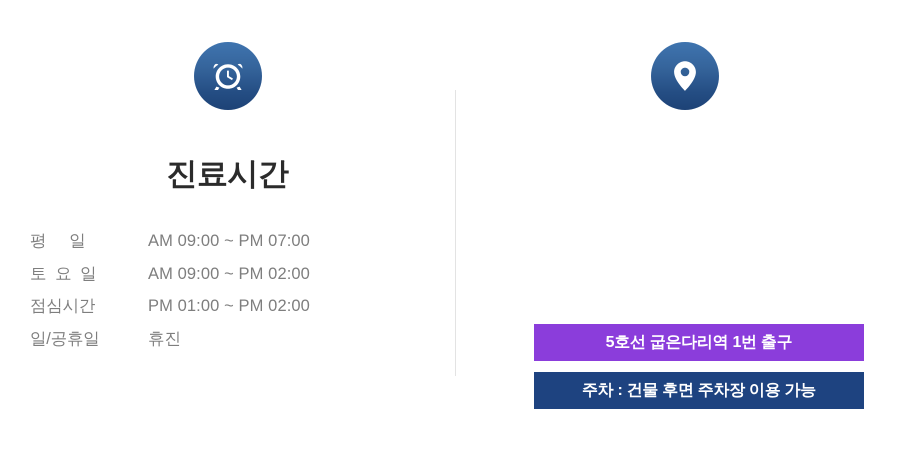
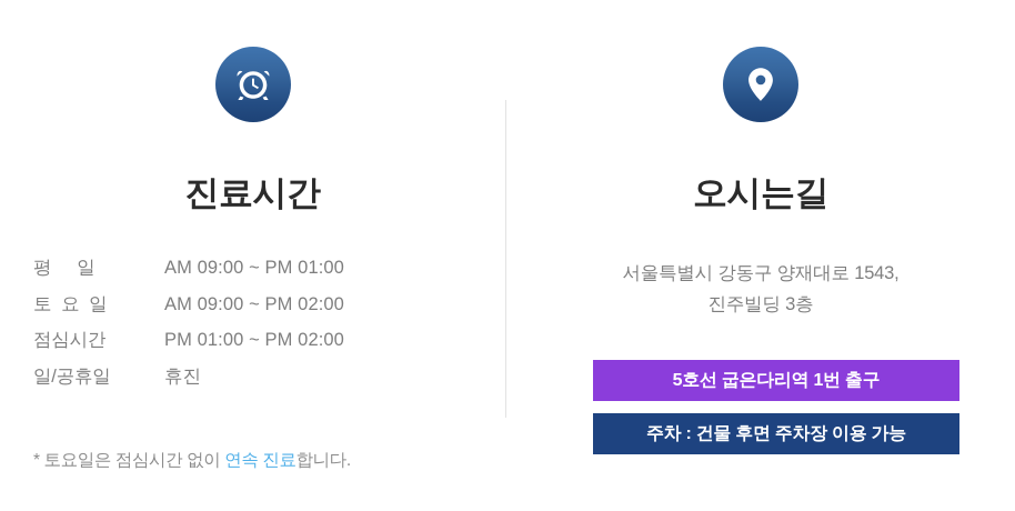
  진료시간
- 평 일	AM 09:00 ~ PM 07:00
+ 평 일	AM 09:00 ~ PM 01:00
  토 요 일	AM 09:00 ~ PM 02:00
  점심시간	PM 01:00 ~ PM 02:00
  일/공휴일	휴진
+ * 토요일은 점심시간 없이 연속 진료합니다.
+ 오시는길
+ 서울특별시 강동구 양재대로 1543,
+ 진주빌딩 3층
  5호선 굽은다리역 1번 출구
  주차 : 건물 후면 주차장 이용 가능
